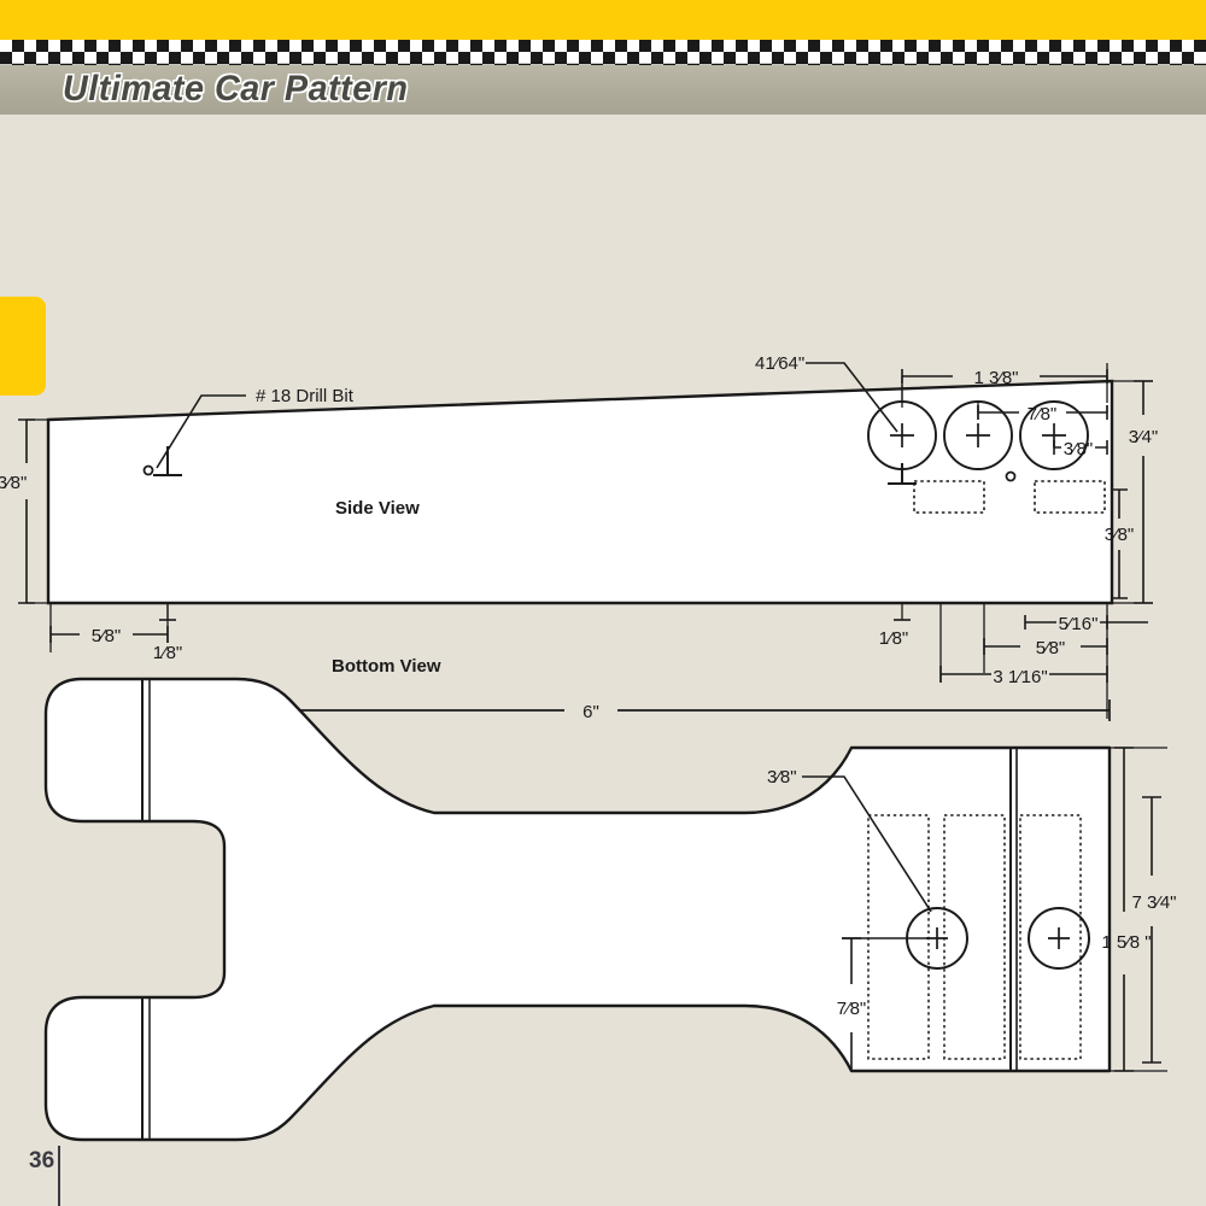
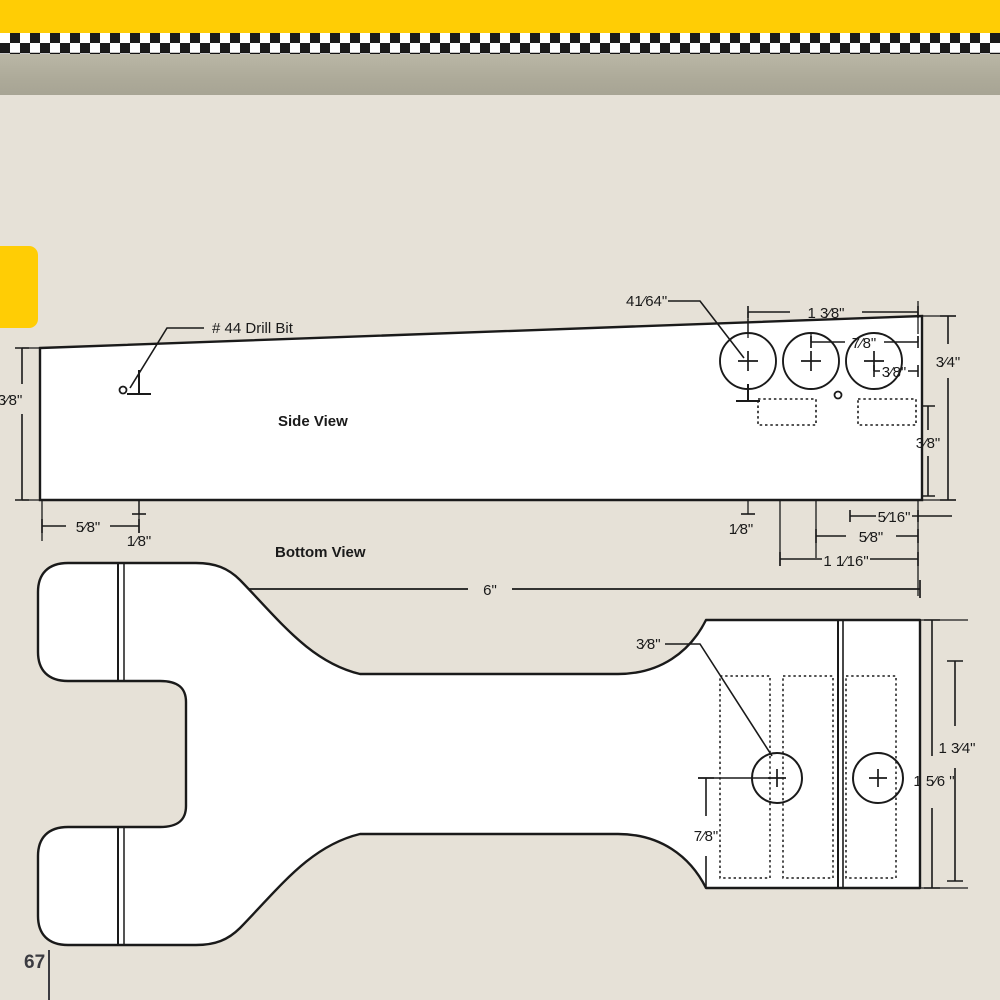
- Ultimate Car Pattern
  Side View
  Bottom View
- # 18 Drill Bit
+ # 44 Drill Bit
  41⁄64"
  3⁄8"
  3⁄8"
  5⁄8"
  1⁄8"
  1 3⁄8"
  7⁄8"
  3⁄8"
  3⁄4"
  3⁄8"
  1⁄8"
  5⁄16"
  5⁄8"
- 3 1⁄16"
+ 1 1⁄16"
  6"
  7⁄8"
- 7 3⁄4"
+ 1 3⁄4"
- 1 5⁄8 "
+ 1 5⁄6 "
- 36
+ 67
